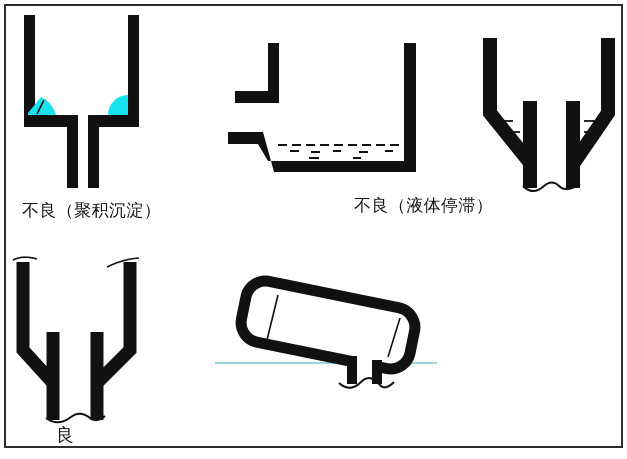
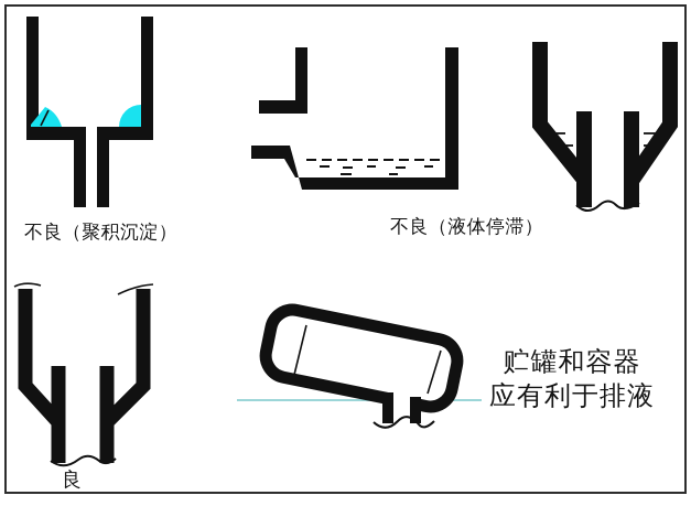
  不良（聚积沉淀）
  不良（液体停滞）
  良
+ 贮罐和容器
+ 应有利于排液
